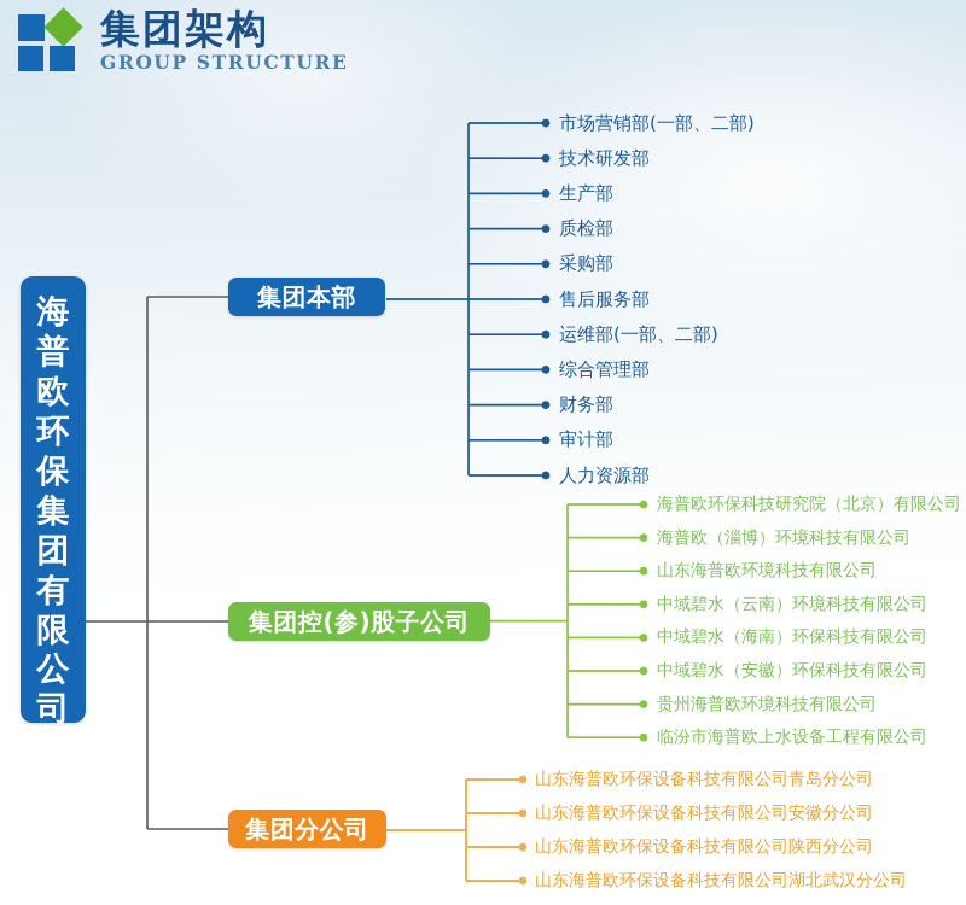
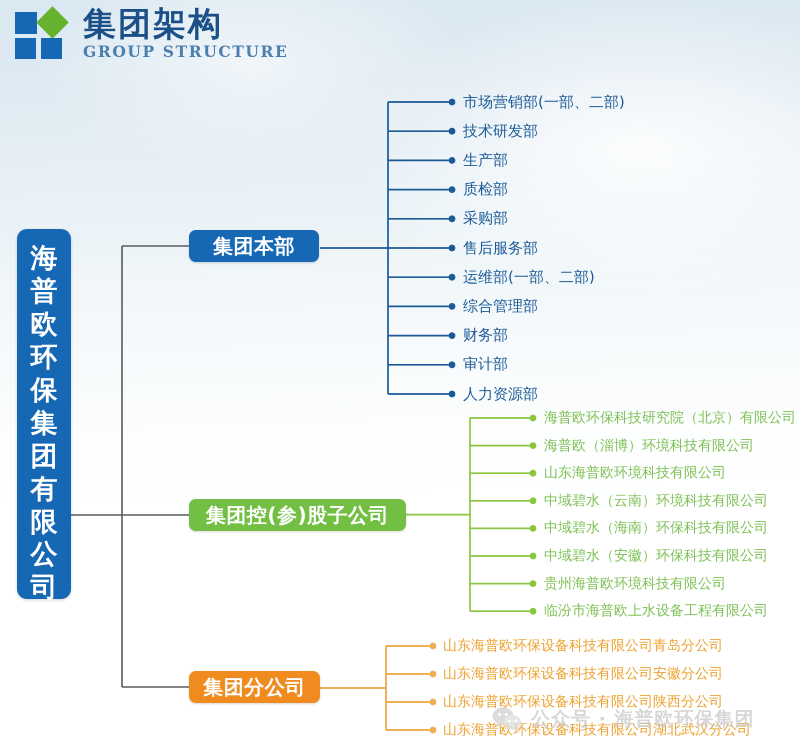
  集团架构
  GROUP STRUCTURE
  集团本部
  集团控(参)股子公司
  集团分公司
  海
  普
  欧
  环
  保
  集
  团
  有
  限
  公
  司
  市场营销部(一部、二部)
  技术研发部
  生产部
  质检部
  采购部
  售后服务部
  运维部(一部、二部)
  综合管理部
  财务部
  审计部
  人力资源部
  海普欧环保科技研究院（北京）有限公司
  海普欧（淄博）环境科技有限公司
  山东海普欧环境科技有限公司
  中域碧水（云南）环境科技有限公司
  中域碧水（海南）环保科技有限公司
  中域碧水（安徽）环保科技有限公司
  贵州海普欧环境科技有限公司
  临汾市海普欧上水设备工程有限公司
  山东海普欧环保设备科技有限公司青岛分公司
  山东海普欧环保设备科技有限公司安徽分公司
  山东海普欧环保设备科技有限公司陕西分公司
  山东海普欧环保设备科技有限公司湖北武汉分公司
+ 公众号 · 海普欧环保集团
